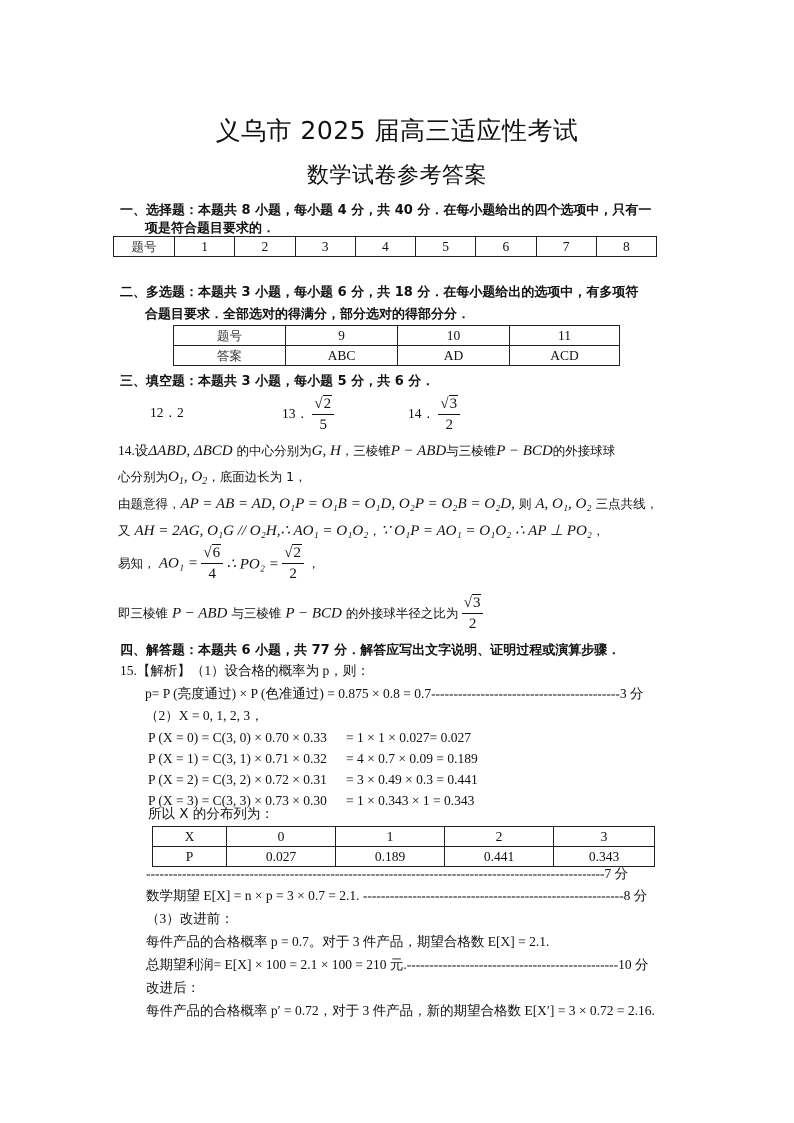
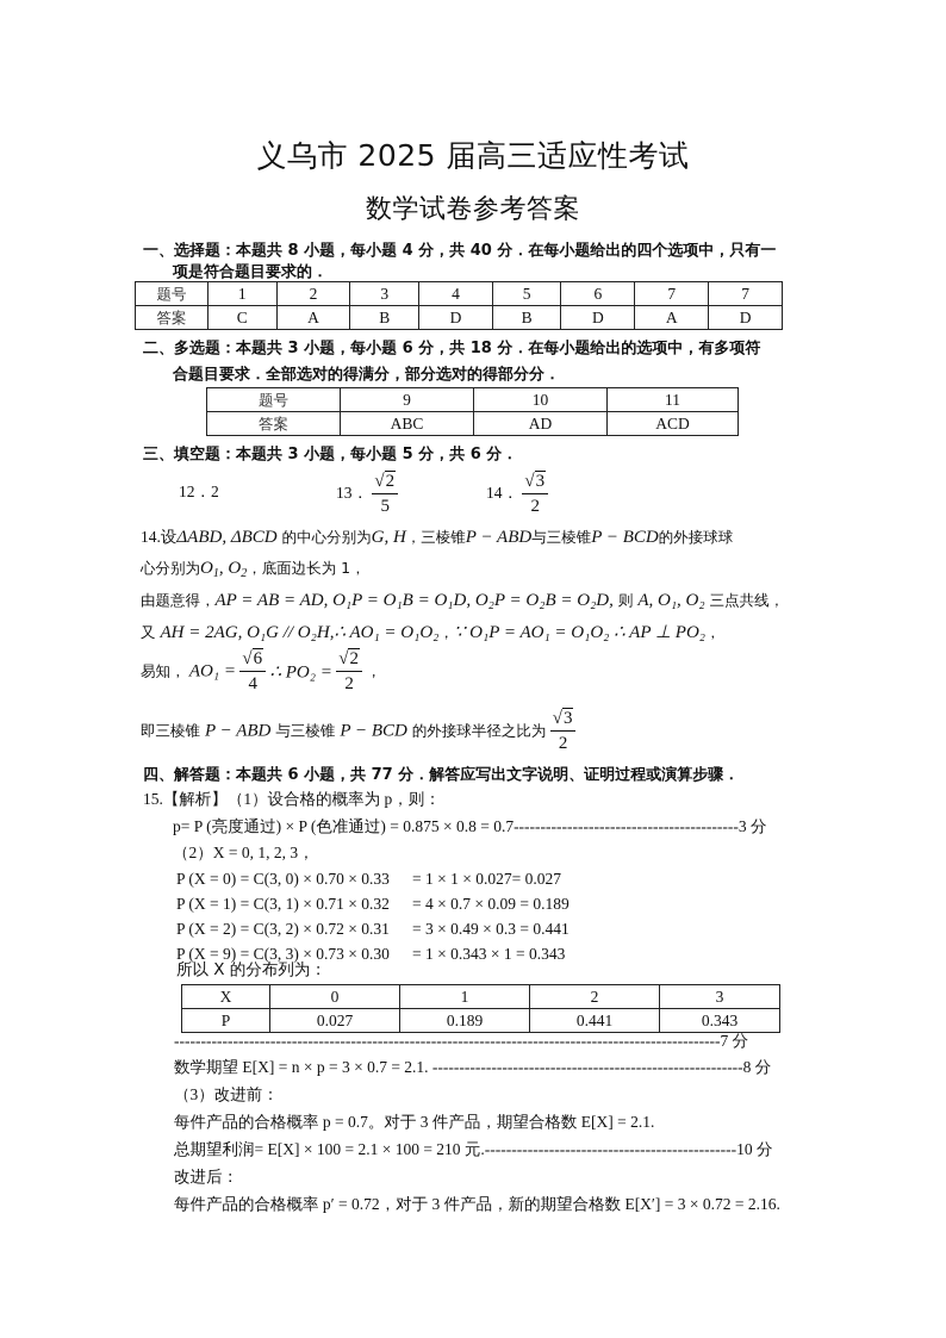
  义乌市 2025 届高三适应性考试
  数学试卷参考答案
  一、选择题：本题共 8 小题，每小题 4 分，共 40 分．在每小题给出的四个选项中，只有一
  项是符合题目要求的．
- 题号	1	2	3	4	5	6	7	8
+ 题号	1	2	3	4	5	6	7	7
+ 答案	C	A	B	D	B	D	A	D
  二、多选题：本题共 3 小题，每小题 6 分，共 18 分．在每小题给出的选项中，有多项符
  合题目要求．全部选对的得满分，部分选对的得部分分．
  题号	9	10	11
  答案	ABC	AD	ACD
  三、填空题：本题共 3 小题，每小题 5 分，共 6 分．
  12．2
  13．
  √2
  5
  14．
  √3
  2
  14.设ΔABD, ΔBCD 的中心分别为G, H，三棱锥P − ABD与三棱锥P − BCD的外接球球
  心分别为O1, O2，底面边长为 1，
  由题意得，AP = AB = AD, O₁P = O₁B = O₁D, O₂P = O₂B = O₂D, 则 A, O₁, O₂ 三点共线，
  又 AH = 2AG, O₁G // O₂H,∴ AO₁ = O₁O₂，∵ O₁P = AO₁ = O₁O₂ ∴ AP ⊥ PO₂，
  易知， AO₁ =
  √6
  4
  ∴ PO₂ =
  √2
  2
  ，
  即三棱锥 P − ABD 与三棱锥 P − BCD 的外接球半径之比为
  √3
  2
  四、解答题：本题共 6 小题，共 77 分．解答应写出文字说明、证明过程或演算步骤．
  15.【解析】（1）设合格的概率为 p，则：
  p= P (亮度通过) × P (色准通过) = 0.875 × 0.8 = 0.7------------------------------------------3 分
  （2）X = 0, 1, 2, 3，
  P (X = 0) = C(3, 0) × 0.70 × 0.33 = 1 × 1 × 0.027= 0.027
  P (X = 1) = C(3, 1) × 0.71 × 0.32 = 4 × 0.7 × 0.09 = 0.189
  P (X = 2) = C(3, 2) × 0.72 × 0.31 = 3 × 0.49 × 0.3 = 0.441
- P (X = 3) = C(3, 3) × 0.73 × 0.30 = 1 × 0.343 × 1 = 0.343
+ P (X = 9) = C(3, 3) × 0.73 × 0.30 = 1 × 0.343 × 1 = 0.343
  所以 X 的分布列为：
  X	0	1	2	3
  P	0.027	0.189	0.441	0.343
  ------------------------------------------------------------------------------------------------------7 分
  数学期望 E[X] = n × p = 3 × 0.7 = 2.1. ----------------------------------------------------------8 分
  （3）改进前：
  每件产品的合格概率 p = 0.7。对于 3 件产品，期望合格数 E[X] = 2.1.
  总期望利润= E[X] × 100 = 2.1 × 100 = 210 元.-----------------------------------------------10 分
  改进后：
  每件产品的合格概率 p′ = 0.72，对于 3 件产品，新的期望合格数 E[X′] = 3 × 0.72 = 2.16.
